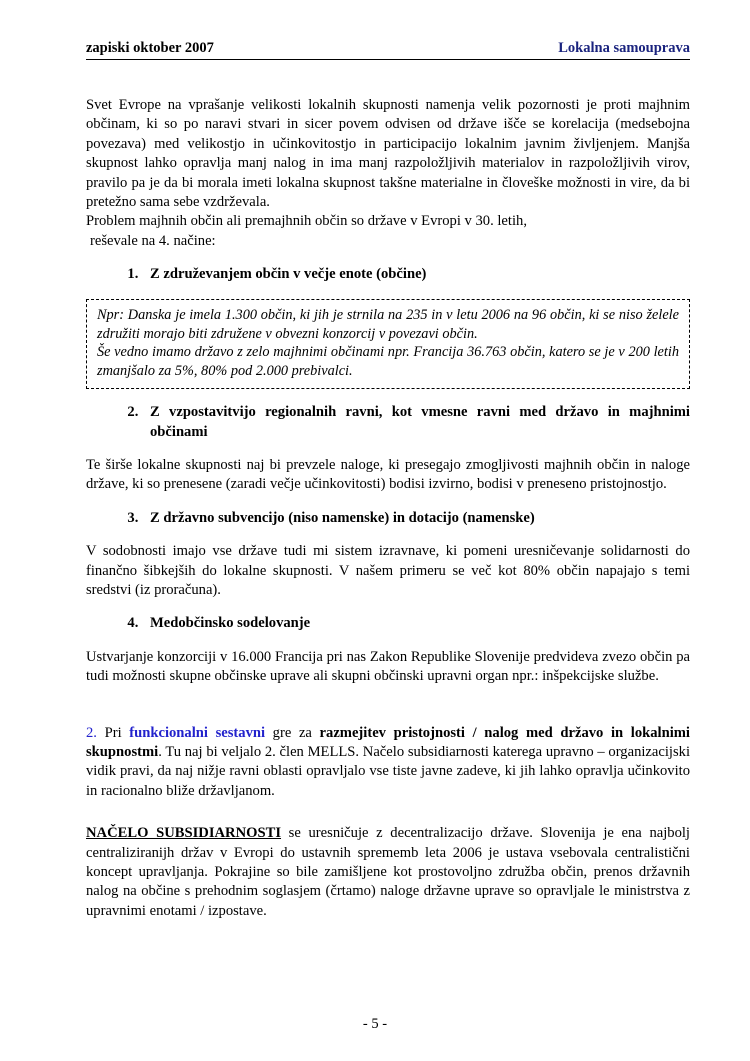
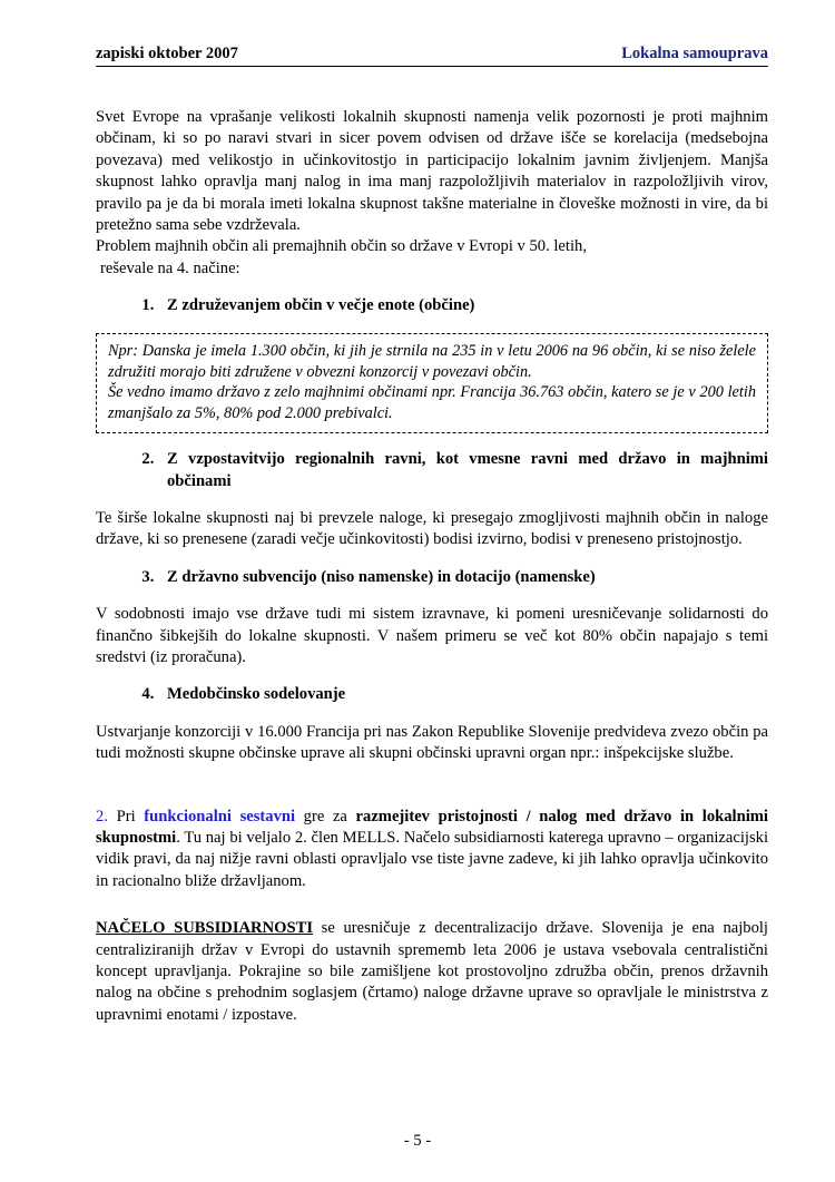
  zapiski oktober 2007
  Lokalna samouprava
  Svet Evrope na vprašanje velikosti lokalnih skupnosti namenja velik pozornosti je proti majhnim občinam, ki so po naravi stvari in sicer povem odvisen od države išče se korelacija (medsebojna povezava) med velikostjo in učinkovitostjo in participacijo lokalnim javnim življenjem. Manjša skupnost lahko opravlja manj nalog in ima manj razpoložljivih materialov in razpoložljivih virov, pravilo pa je da bi morala imeti lokalna skupnost takšne materialne in človeške možnosti in vire, da bi pretežno sama sebe vzdrževala.
- Problem majhnih občin ali premajhnih občin so države v Evropi v 30. letih,
+ Problem majhnih občin ali premajhnih občin so države v Evropi v 50. letih,
  reševale na 4. načine:
  Z združevanjem občin v večje enote (občine)
  Npr: Danska je imela 1.300 občin, ki jih je strnila na 235 in v letu 2006 na 96 občin, ki se niso želele združiti morajo biti združene v obvezni konzorcij v povezavi občin.
  Še vedno imamo državo z zelo majhnimi občinami npr. Francija 36.763 občin, katero se je v 200 letih zmanjšalo za 5%, 80% pod 2.000 prebivalci.
  Z vzpostavitvijo regionalnih ravni, kot vmesne ravni med državo in majhnimi občinami
  Te širše lokalne skupnosti naj bi prevzele naloge, ki presegajo zmogljivosti majhnih občin in naloge države, ki so prenesene (zaradi večje učinkovitosti) bodisi izvirno, bodisi v preneseno pristojnostjo.
  Z državno subvencijo (niso namenske) in dotacijo (namenske)
  V sodobnosti imajo vse države tudi mi sistem izravnave, ki pomeni uresničevanje solidarnosti do finančno šibkejših do lokalne skupnosti. V našem primeru se več kot 80% občin napajajo s temi sredstvi (iz proračuna).
  Medobčinsko sodelovanje
  Ustvarjanje konzorciji v 16.000 Francija pri nas Zakon Republike Slovenije predvideva zvezo občin pa tudi možnosti skupne občinske uprave ali skupni občinski upravni organ npr.: inšpekcijske službe.
  2. Pri funkcionalni sestavni gre za razmejitev pristojnosti / nalog med državo in lokalnimi skupnostmi. Tu naj bi veljalo 2. člen MELLS. Načelo subsidiarnosti katerega upravno – organizacijski vidik pravi, da naj nižje ravni oblasti opravljalo vse tiste javne zadeve, ki jih lahko opravlja učinkovito in racionalno bliže državljanom.
  NAČELO SUBSIDIARNOSTI se uresničuje z decentralizacijo države. Slovenija je ena najbolj centraliziranijh držav v Evropi do ustavnih sprememb leta 2006 je ustava vsebovala centralistični koncept upravljanja. Pokrajine so bile zamišljene kot prostovoljno združba občin, prenos državnih nalog na občine s prehodnim soglasjem (črtamo) naloge državne uprave so opravljale le ministrstva z upravnimi enotami / izpostave.
  - 5 -
